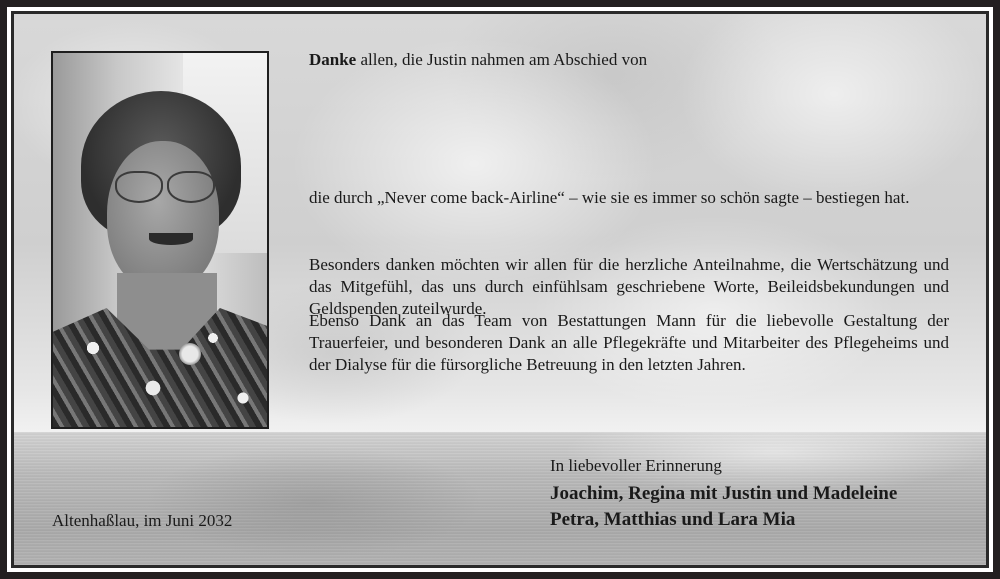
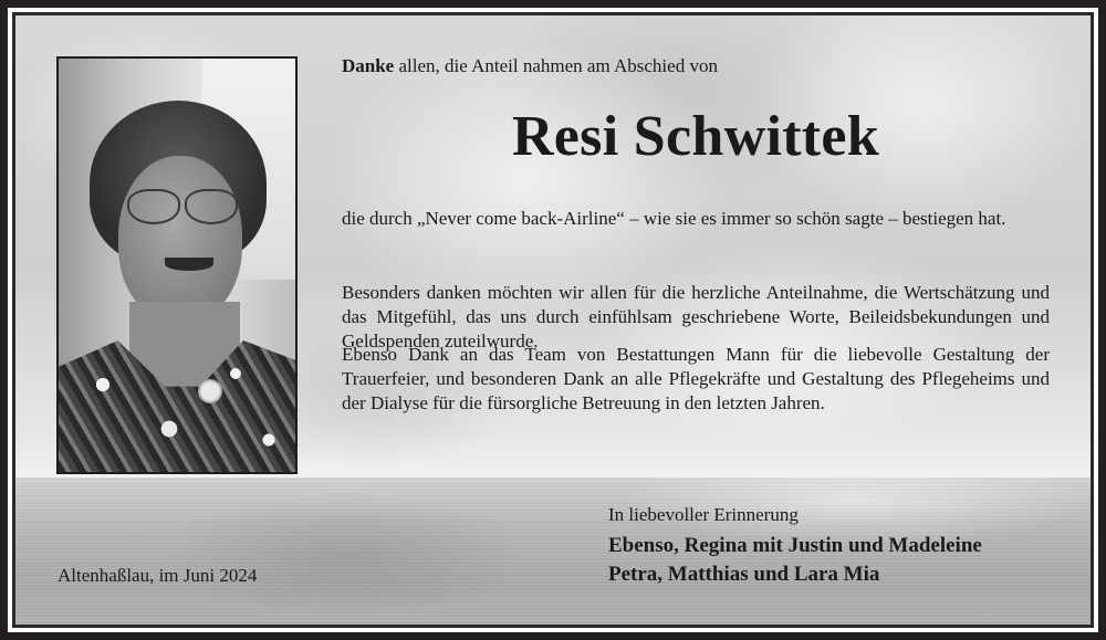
- Danke allen, die Justin nahmen am Abschied von
+ Danke allen, die Anteil nahmen am Abschied von
+ Resi Schwittek
  die durch „Never come back-Airline“ – wie sie es immer so schön sagte – bestiegen hat.
  Besonders danken möchten wir allen für die herzliche Anteilnahme, die Wertschätzung und das Mitgefühl, das uns durch einfühlsam geschriebene Worte, Beileidsbekundungen und Geldspenden zuteilwurde.
- Ebenso Dank an das Team von Bestattungen Mann für die liebevolle Gestaltung der Trauerfeier, und besonderen Dank an alle Pflegekräfte und Mitarbeiter des Pflegeheims und der Dialyse für die fürsorgliche Betreuung in den letzten Jahren.
+ Ebenso Dank an das Team von Bestattungen Mann für die liebevolle Gestaltung der Trauerfeier, und besonderen Dank an alle Pflegekräfte und Gestaltung des Pflegeheims und der Dialyse für die fürsorgliche Betreuung in den letzten Jahren.
- Altenhaßlau, im Juni 2032
+ Altenhaßlau, im Juni 2024
  In liebevoller Erinnerung
- Joachim, Regina mit Justin und Madeleine
+ Ebenso, Regina mit Justin und Madeleine
  Petra, Matthias und Lara Mia
